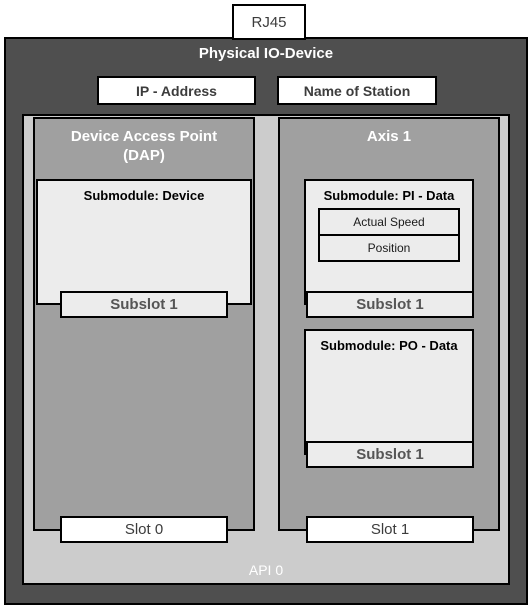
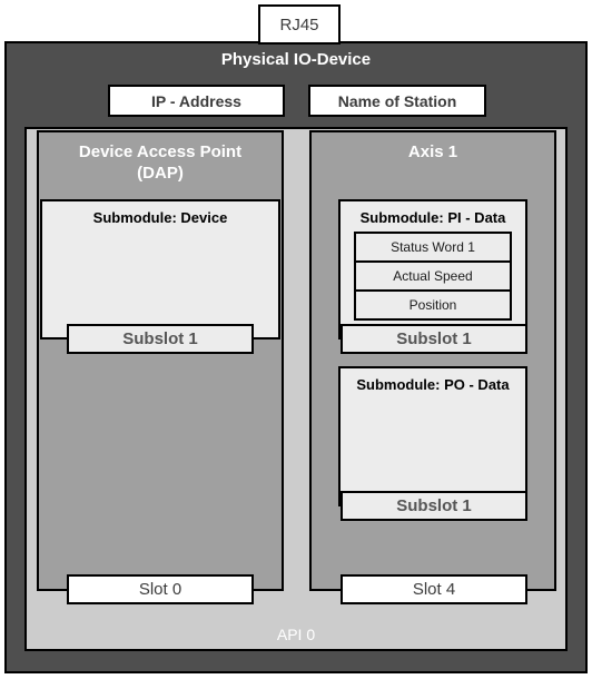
  RJ45
  Physical IO-Device
  IP - Address
  Name of Station
  Device Access Point
  (DAP)
  Axis 1
  Submodule: Device
  Submodule: PI - Data
+ Status Word 1
  Actual Speed
  Position
  Submodule: PO - Data
  Subslot 1
  Subslot 1
  Subslot 1
  Slot 0
- Slot 1
+ Slot 4
  API 0
